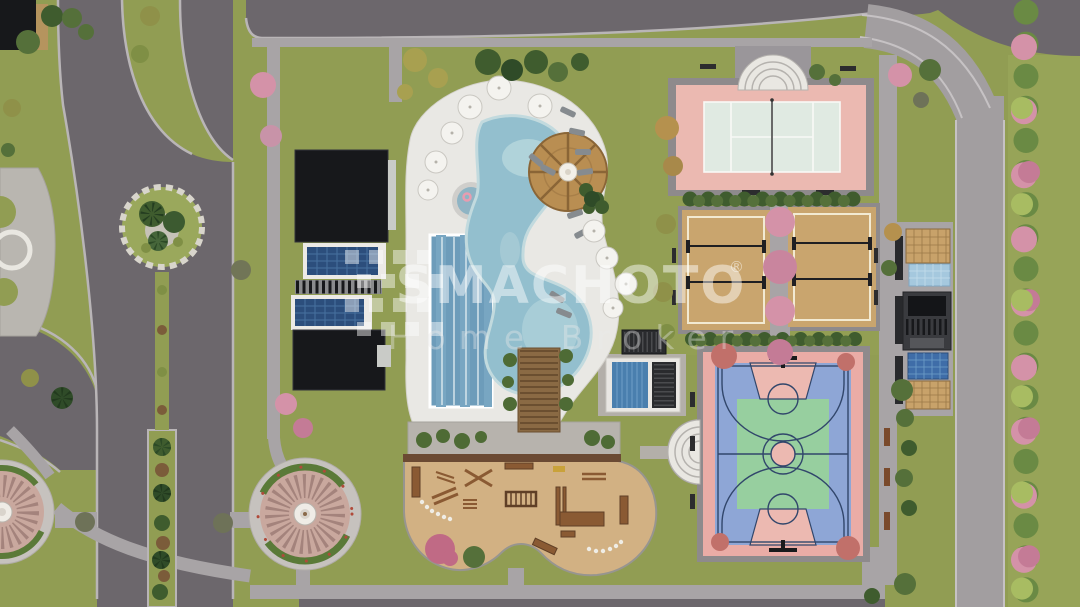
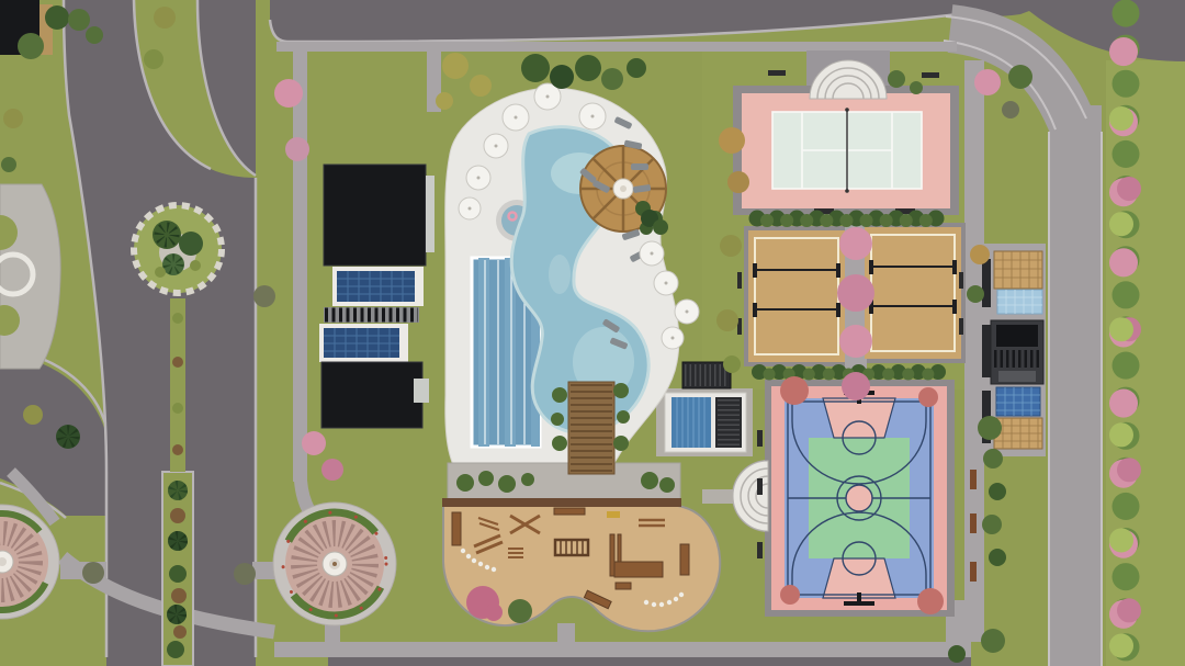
- SMACHOTO
- ®
- Home Broker
